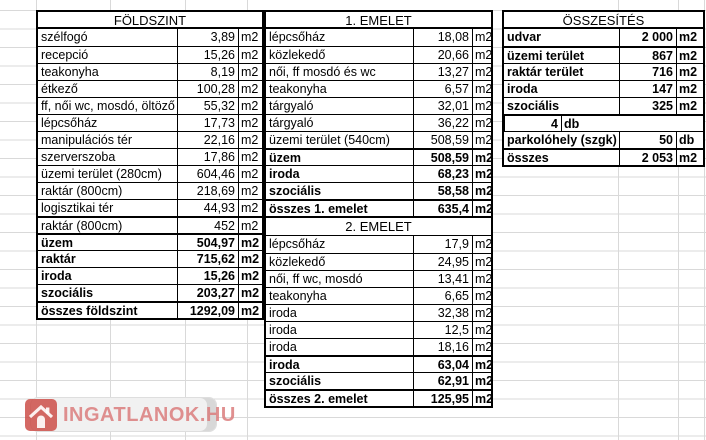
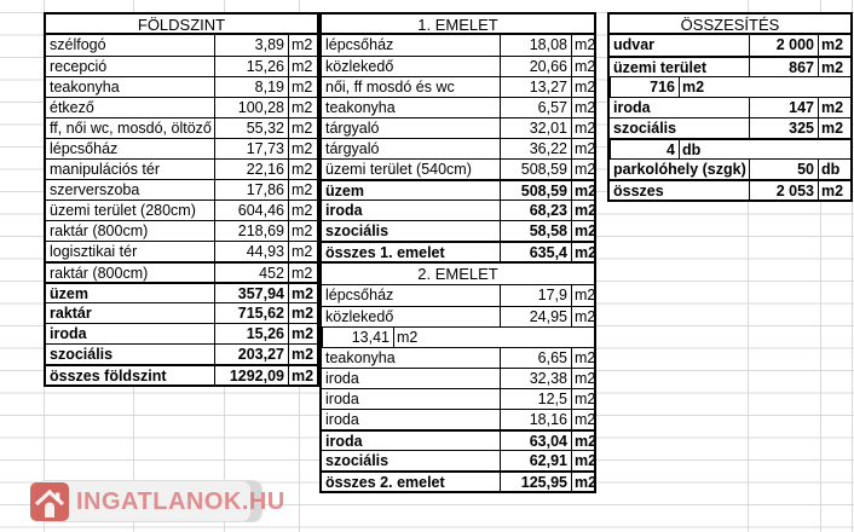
  FÖLDSZINT
  szélfogó
  3,89
  m2
  recepció
  15,26
  m2
  teakonyha
  8,19
  m2
  étkező
  100,28
  m2
  ff, női wc, mosdó, öltöző
  55,32
  m2
  lépcsőház
  17,73
  m2
  manipulációs tér
  22,16
  m2
  szerverszoba
  17,86
  m2
  üzemi terület (280cm)
  604,46
  m2
  raktár (800cm)
  218,69
  m2
  logisztikai tér
  44,93
  m2
  raktár (800cm)
  452
  m2
  üzem
- 504,97
+ 357,94
  m2
  raktár
  715,62
  m2
  iroda
  15,26
  m2
  szociális
  203,27
  m2
  összes földszint
  1292,09
  m2
  1. EMELET
  lépcsőház
  18,08
  m2
  közlekedő
  20,66
  m2
  női, ff mosdó és wc
  13,27
  m2
  teakonyha
  6,57
  m2
  tárgyaló
  32,01
  m2
  tárgyaló
  36,22
  m2
  üzemi terület (540cm)
  508,59
  m2
  üzem
  508,59
  m2
  iroda
  68,23
  m2
  szociális
  58,58
  m2
  összes 1. emelet
  635,4
  m2
  2. EMELET
  lépcsőház
  17,9
  m2
  közlekedő
  24,95
  m2
- női, ff wc, mosdó
  13,41
  m2
  teakonyha
  6,65
  m2
  iroda
  32,38
  m2
  iroda
  12,5
  m2
  iroda
  18,16
  m2
  iroda
  63,04
  m2
  szociális
  62,91
  m2
  összes 2. emelet
  125,95
  m2
  ÖSSZESÍTÉS
  udvar
  2 000
  m2
  üzemi terület
  867
  m2
- raktár terület
  716
  m2
  iroda
  147
  m2
  szociális
  325
  m2
  4
  db
  parkolóhely (szgk)
  50
  db
  összes
  2 053
  m2
  INGATLANOK.HU
